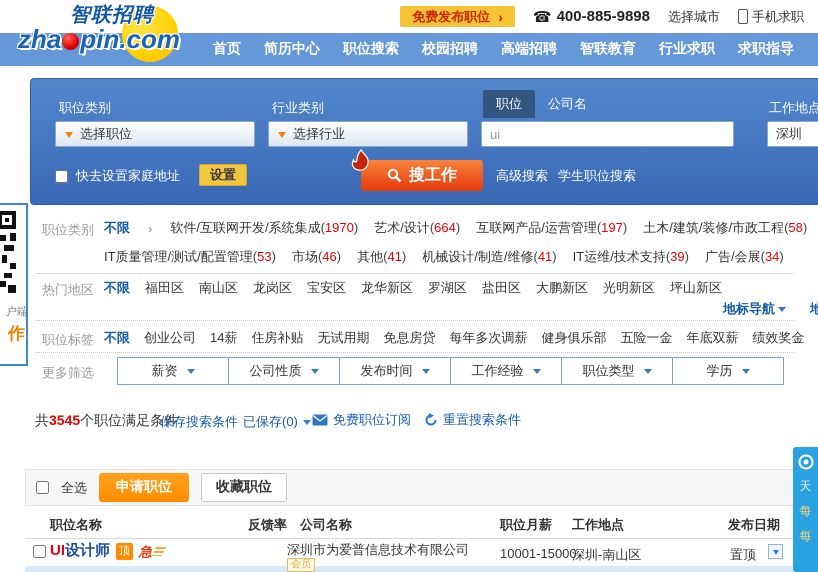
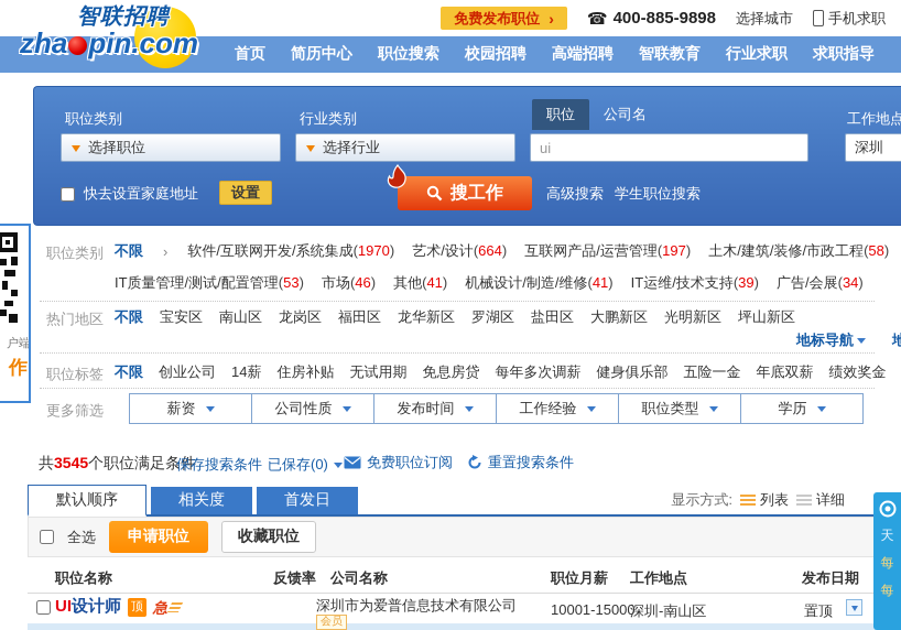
  免费发布职位
  ›
  ☎
  400-885-9898
  选择城市
  手机求职
  首页
  简历中心
  职位搜索
  校园招聘
  高端招聘
  智联教育
  行业求职
  求职指导
  智联招聘
  zha
  pin.com
  职位类别
  行业类别
  职位
  公司名
  工作地点
  选择职位
  选择行业
  ui
  深圳
  快去设置家庭地址
  设置
  搜工作
  高级搜索
  学生职位搜索
  户端
  作
  职位类别
  不限
  ›
  软件/互联网开发/系统集成 1970
  艺术/设计 664
  互联网产品/运营管理 197
  土木/建筑/装修/市政工程 58
  IT质量管理/测试/配置管理 53
  市场 46
  其他 41
  机械设计/制造/维修 41
  IT运维/技术支持 39
  广告/会展 34
  热门地区
  不限
- 福田区
+ 宝安区
  南山区
  龙岗区
- 宝安区
+ 福田区
  龙华新区
  罗湖区
  盐田区
  大鹏新区
  光明新区
  坪山新区
  地标导航
  地
  职位标签
  不限
  创业公司
  14薪
  住房补贴
  无试用期
  免息房贷
  每年多次调薪
  健身俱乐部
  五险一金
  年底双薪
  绩效奖金
  更多筛选
  薪资
  公司性质
  发布时间
  工作经验
  职位类型
  学历
  共3545个职位满足条件
  保存搜索条件
  已保存(0)
  免费职位订阅
  重置搜索条件
+ 默认顺序
+ 相关度
+ 首发日
+ 显示方式:
+ 列表
+ 详细
  全选
  申请职位
  收藏职位
  职位名称
  反馈率
  公司名称
  职位月薪
  工作地点
  发布日期
  UI设计师
  顶
  急
  深圳市为爱普信息技术有限公司
  会员
  10001-15000
  深圳-南山区
  置顶
  天
  每
  每
